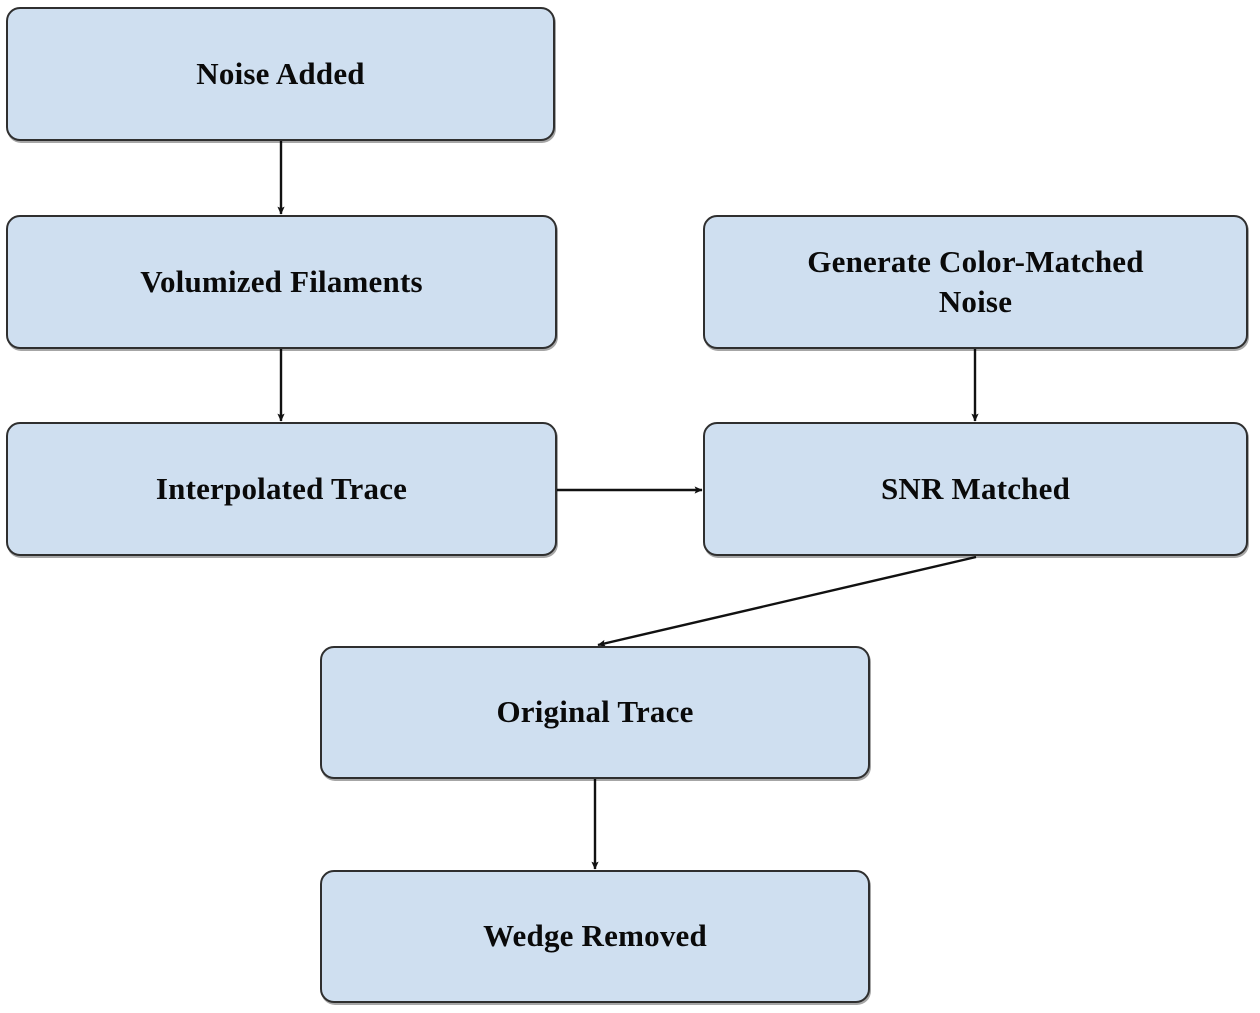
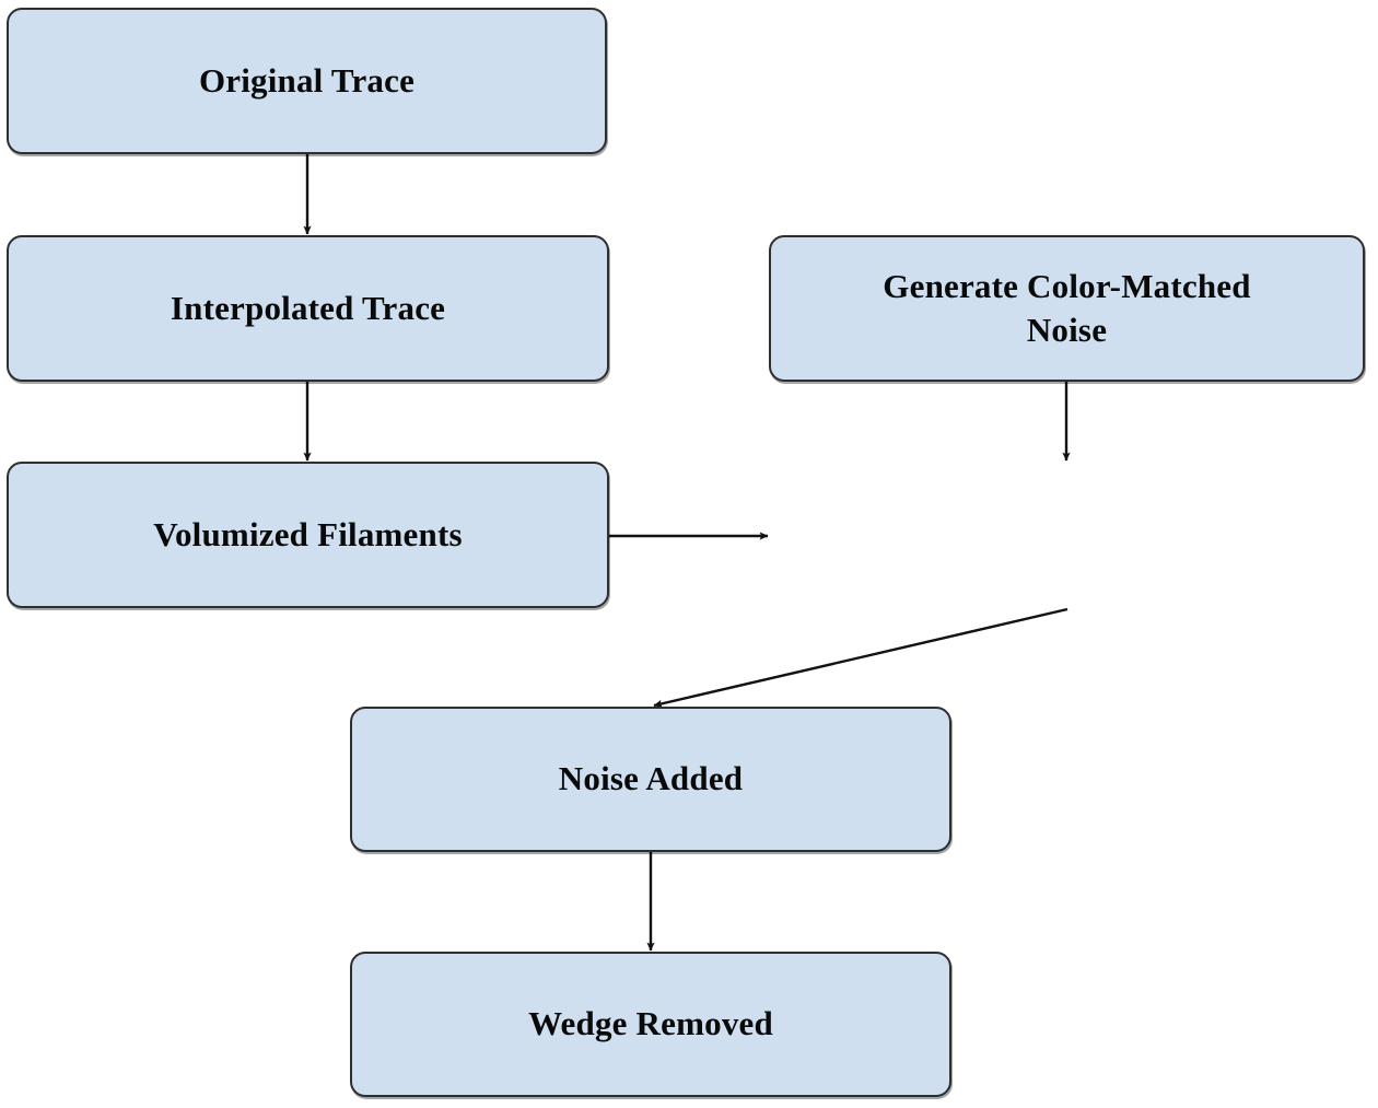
- Noise Added
+ Original Trace
- Volumized Filaments
+ Interpolated Trace
  Generate Color-Matched
  Noise
- Interpolated Trace
+ Volumized Filaments
- SNR Matched
- Original Trace
+ Noise Added
  Wedge Removed
